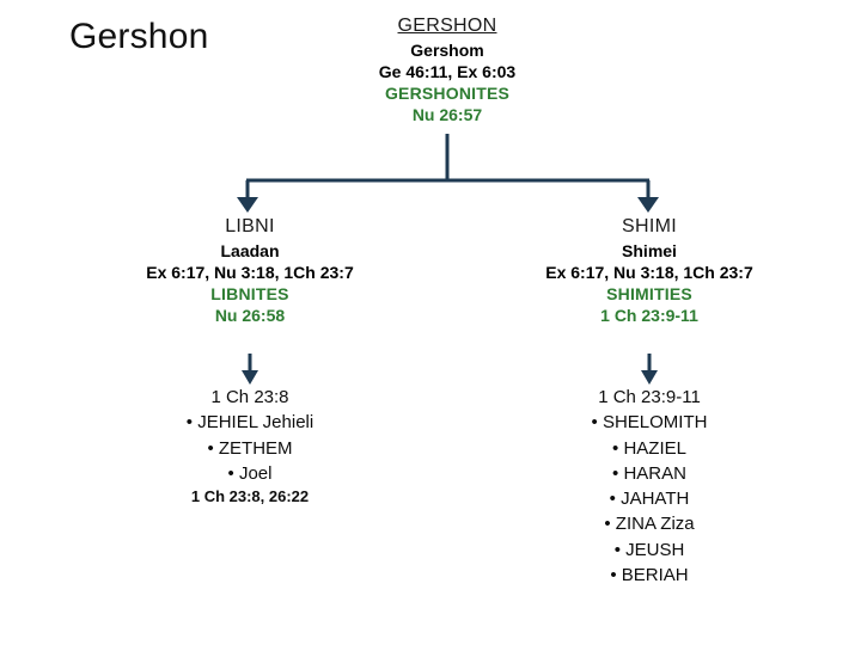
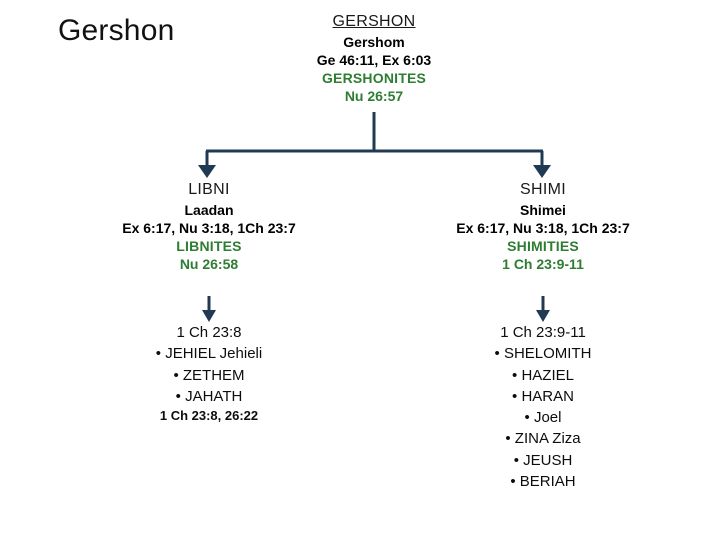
  Gershon
  GERSHON
  Gershom
  Ge 46:11, Ex 6:03
  GERSHONITES
  Nu 26:57
  LIBNI
  Laadan
  Ex 6:17, Nu 3:18, 1Ch 23:7
  LIBNITES
  Nu 26:58
  1 Ch 23:8
  • JEHIEL Jehieli
  • ZETHEM
- • Joel
+ • JAHATH
  1 Ch 23:8, 26:22
  SHIMI
  Shimei
  Ex 6:17, Nu 3:18, 1Ch 23:7
  SHIMITIES
  1 Ch 23:9-11
  1 Ch 23:9-11
  • SHELOMITH
  • HAZIEL
  • HARAN
- • JAHATH
+ • Joel
  • ZINA Ziza
  • JEUSH
  • BERIAH
